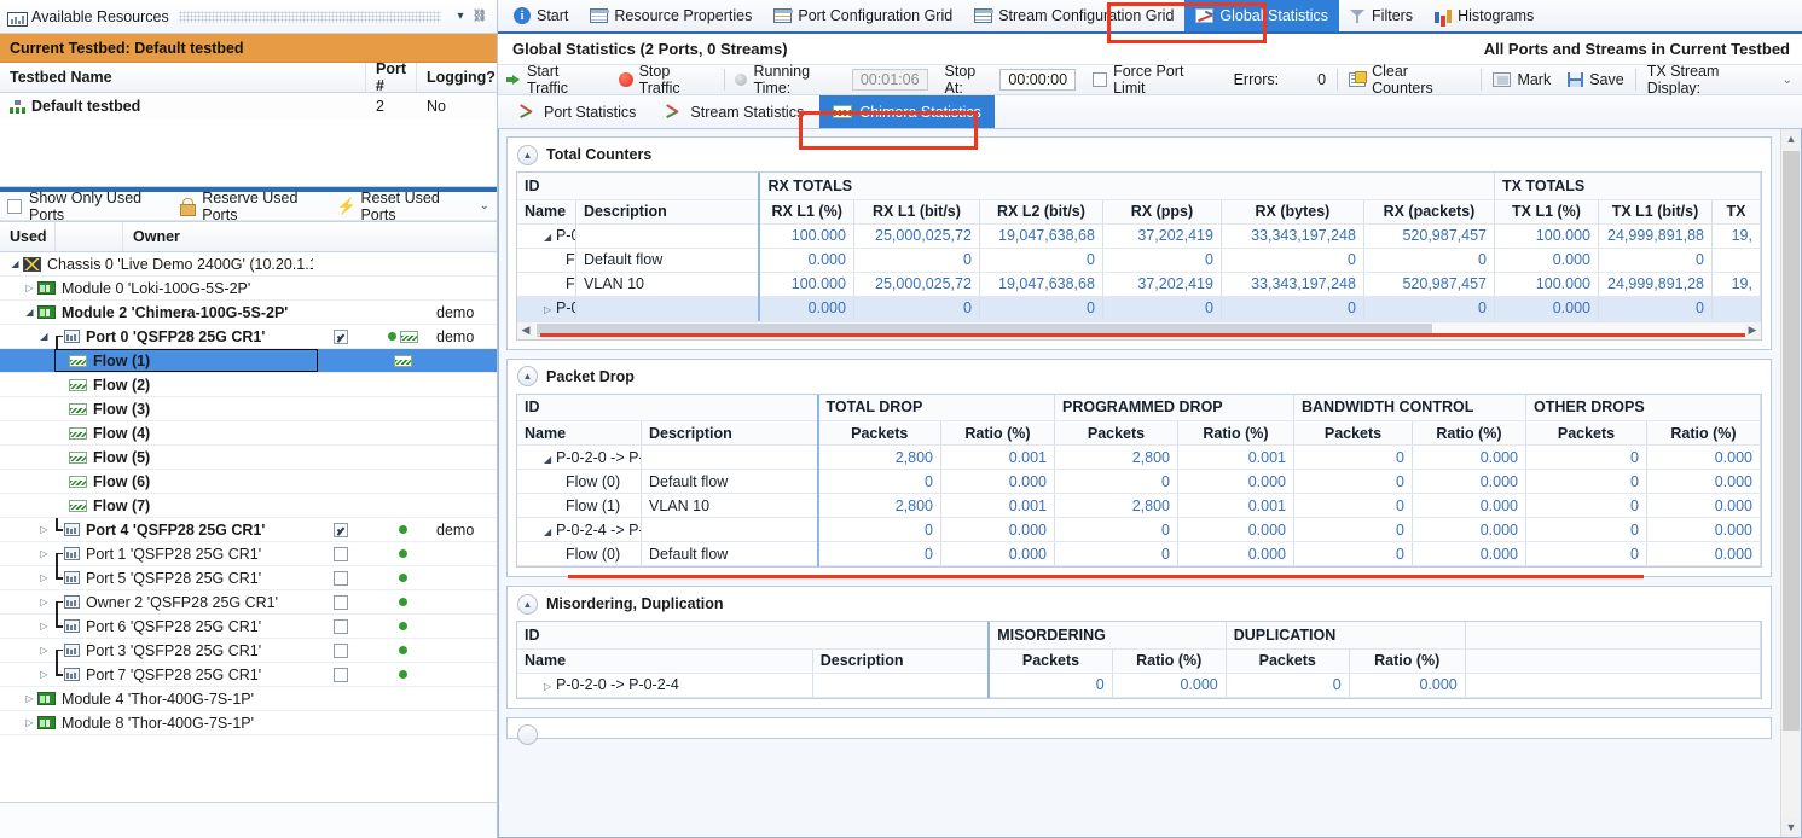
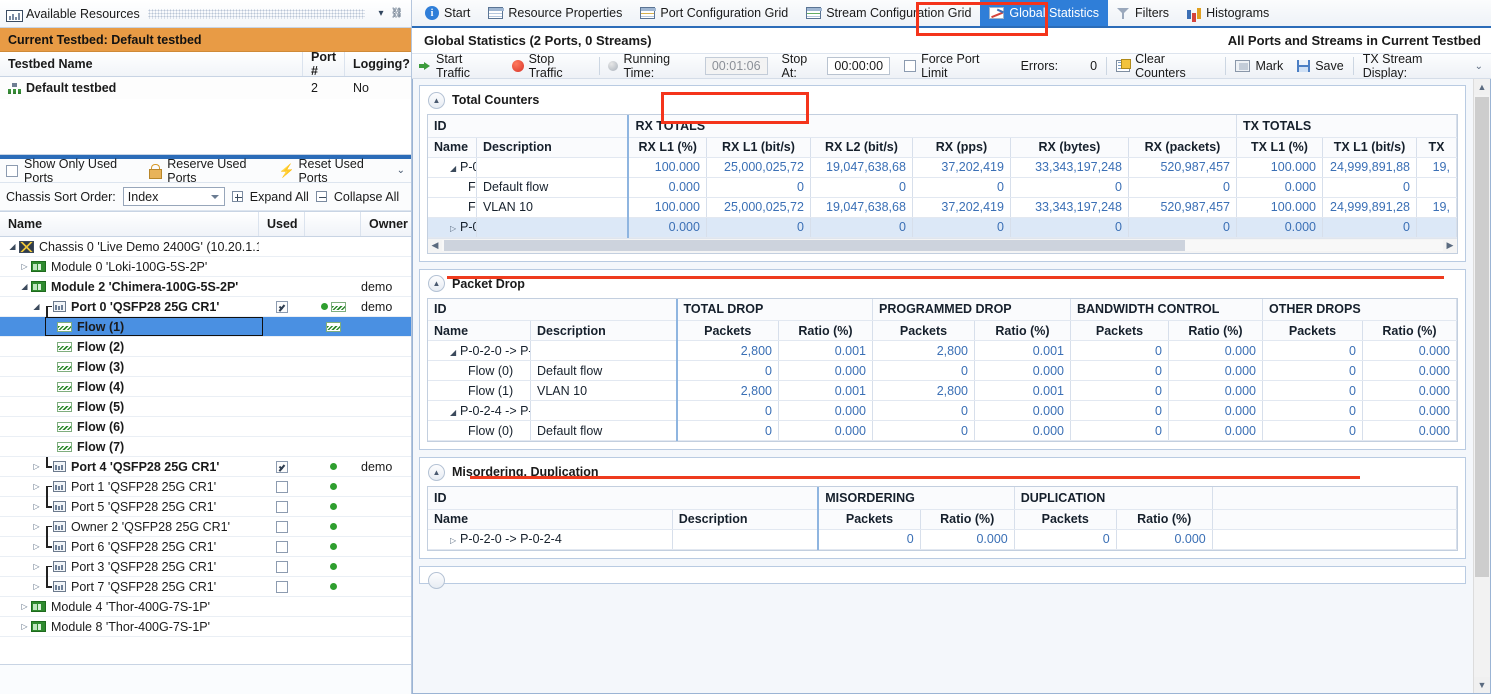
  Available Resources
  ▾
  ⛓
  Current Testbed: Default testbed
  Testbed Name
  Port #
  Logging?
  Default testbed
  2
  No
  Show Only Used Ports
  Reserve Used Ports
  ⚡
  Reset Used Ports
  ⌄
+ Chassis Sort Order:
+ Index
+ Expand All
+ Collapse All
+ Name
  Used
  Owner
  ◢
  Chassis 0 'Live Demo 2400G' (10.20.1.
  ▷
  Module 0 'Loki-100G-5S-2P'
  ◢
  Module 2 'Chimera-100G-5S-2P'
  demo
  ◢
  Port 0 'QSFP28 25G CR1'
  demo
  Flow (1)
  Flow (2)
  Flow (3)
  Flow (4)
  Flow (5)
  Flow (6)
  Flow (7)
  ▷
  Port 4 'QSFP28 25G CR1'
  demo
  ▷
  Port 1 'QSFP28 25G CR1'
  ▷
  Port 5 'QSFP28 25G CR1'
  ▷
  Owner 2 'QSFP28 25G CR1'
  ▷
  Port 6 'QSFP28 25G CR1'
  ▷
  Port 3 'QSFP28 25G CR1'
  ▷
  Port 7 'QSFP28 25G CR1'
  ▷
  Module 4 'Thor-400G-7S-1P'
  ▷
  Module 8 'Thor-400G-7S-1P'
  i
  Start
  Resource Properties
  Port Configuration Grid
  Stream Configuration Grid
  Global Statistics
  Filters
  Histograms
  Global Statistics (2 Ports, 0 Streams)
  All Ports and Streams in Current Testbed
  Start Traffic
  Stop Traffic
  Running Time:
  00:01:06
  Stop At:
  00:00:00
  Force Port Limit
  Errors:
  0
  Clear Counters
  Mark
  Save
  TX Stream Display:
  ⌄
- Port Statistics
- Stream Statistics
- Chimera Statistics
  ▲
  Total Counters
  ID	RX TOTALS	TX TOTALS
  Name	Description	RX L1 (%)	RX L1 (bit/s)	RX L2 (bit/s)	RX (pps)	RX (bytes)	RX (packets)	TX L1 (%)	TX L1 (bit/s)	TX
  ◢ P-		100.000	25,000,025,72	19,047,638,68	37,202,419	33,343,197,248	520,987,457	100.000	24,999,891,88	19,
  F	Default flow	0.000	0	0	0	0	0	0.000	0
  F	VLAN 10	100.000	25,000,025,72	19,047,638,68	37,202,419	33,343,197,248	520,987,457	100.000	24,999,891,28	19,
  ◀
  ▶
  ▲
  Packet Drop
  ID	TOTAL DROP	PROGRAMMED DROP	BANDWIDTH CONTROL	OTHER DROPS
  Name	Description	Packets	Ratio (%)	Packets	Ratio (%)	Packets	Ratio (%)	Packets	Ratio (%)
  ◢ P-0-2-0 -> P		2,800	0.001	2,800	0.001	0	0.000	0	0.000
  Flow (0)	Default flow	0	0.000	0	0.000	0	0.000	0	0.000
  Flow (1)	VLAN 10	2,800	0.001	2,800	0.001	0	0.000	0	0.000
  ◢ P-0-2-4 -> P		0	0.000	0	0.000	0	0.000	0	0.000
  Flow (0)	Default flow	0	0.000	0	0.000	0	0.000	0	0.000
  ▲
  Misordering, Duplication
  ID	MISORDERING	DUPLICATION
  Name	Description	Packets	Ratio (%)	Packets	Ratio (%)
  ▷ P-0-2-0 -> P-0-2-4		0	0.000	0	0.000
  ▲
  ▼
